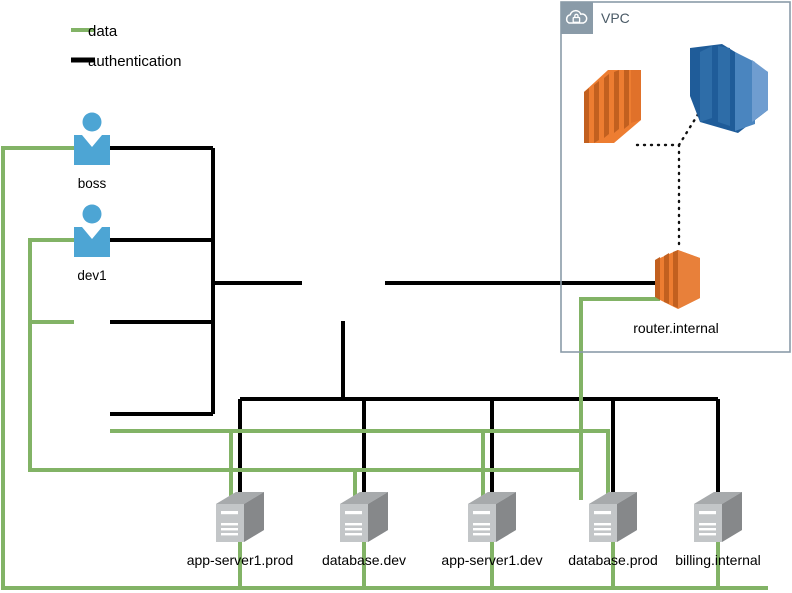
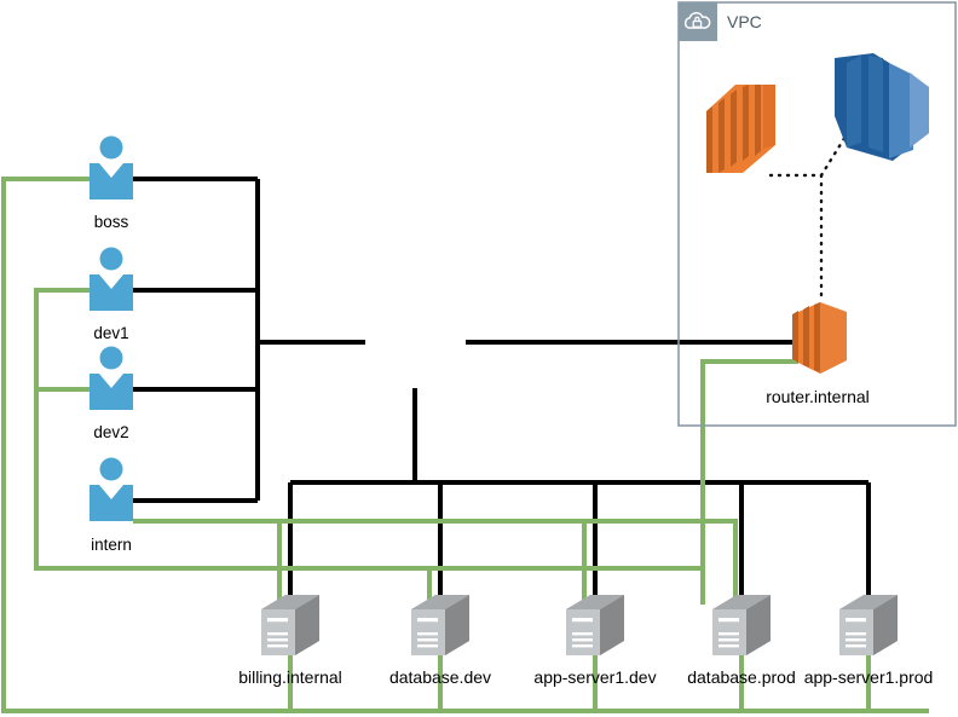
- data
- authentication
  boss
  dev1
+ dev2
+ intern
  VPC
  router.internal
- app-server1.prod
+ billing.internal
  database.dev
  app-server1.dev
  database.prod
- billing.internal
+ app-server1.prod
